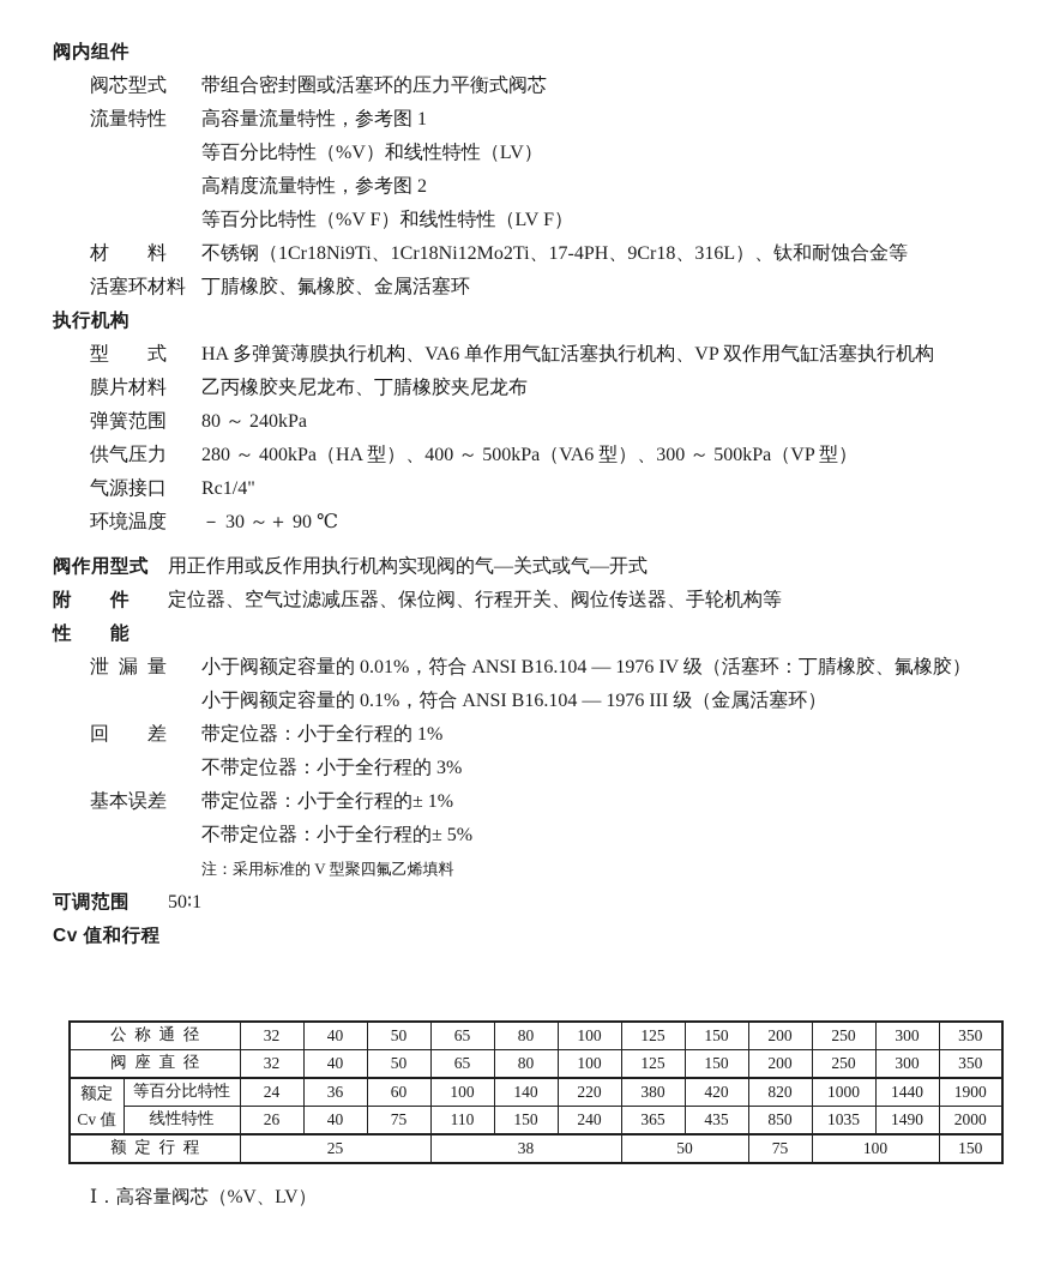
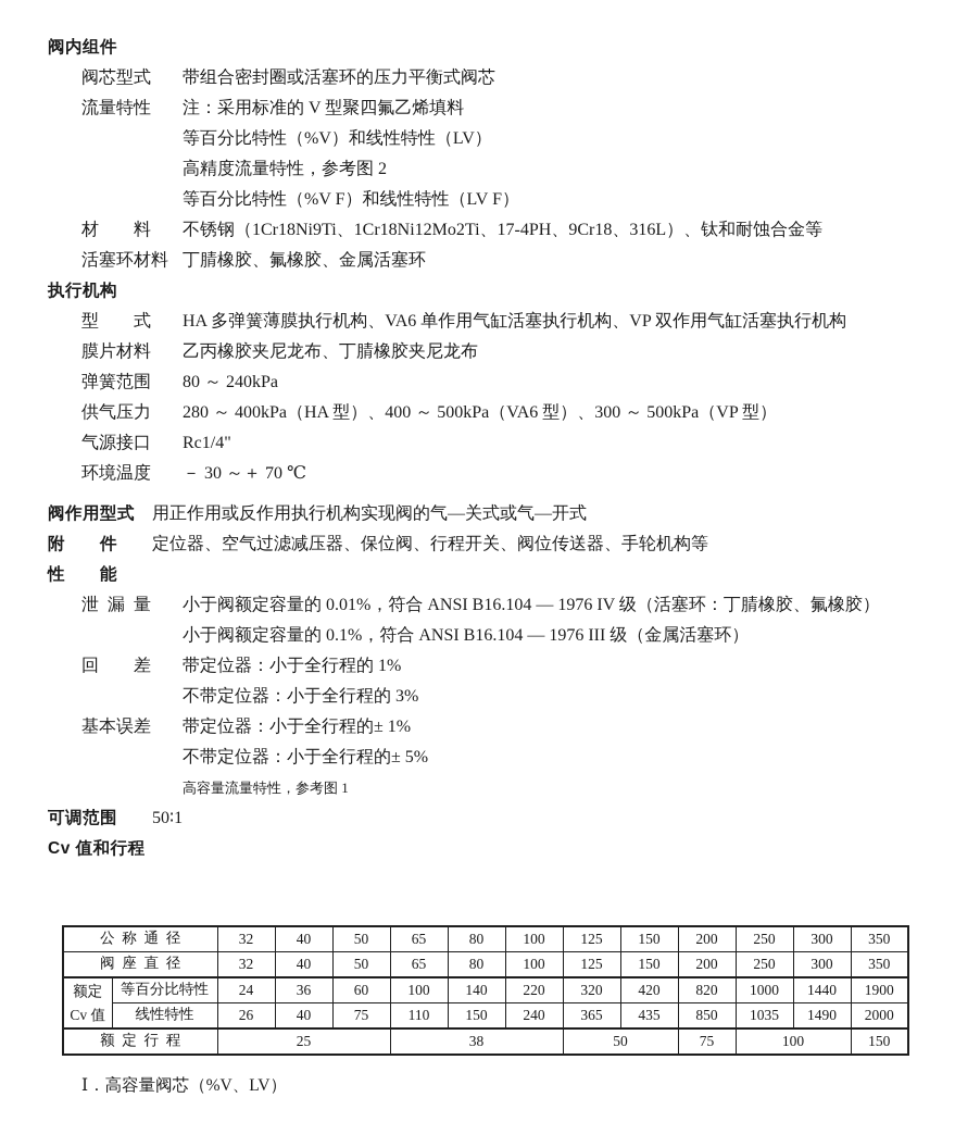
  阀内组件
  阀芯型式 带组合密封圈或活塞环的压力平衡式阀芯
- 流量特性 高容量流量特性，参考图 1
+ 流量特性 注：采用标准的 V 型聚四氟乙烯填料
  等百分比特性（%V）和线性特性（LV）
  高精度流量特性，参考图 2
  等百分比特性（%V F）和线性特性（LV F）
  材 料 不锈钢（1Cr18Ni9Ti、1Cr18Ni12Mo2Ti、17-4PH、9Cr18、316L）、钛和耐蚀合金等
  活塞环材料 丁腈橡胶、氟橡胶、金属活塞环
  执行机构
  型 式 HA 多弹簧薄膜执行机构、VA6 单作用气缸活塞执行机构、VP 双作用气缸活塞执行机构
  膜片材料 乙丙橡胶夹尼龙布、丁腈橡胶夹尼龙布
  弹簧范围 80 ～ 240kPa
  供气压力 280 ～ 400kPa（HA 型）、400 ～ 500kPa（VA6 型）、300 ～ 500kPa（VP 型）
  气源接口 Rc1/4"
- 环境温度 － 30 ～＋ 90 ℃
+ 环境温度 － 30 ～＋ 70 ℃
  阀作用型式 用正作用或反作用执行机构实现阀的气—关式或气—开式
  附 件 定位器、空气过滤减压器、保位阀、行程开关、阀位传送器、手轮机构等
  性 能
  泄 漏 量 小于阀额定容量的 0.01%，符合 ANSI B16.104 — 1976 IV 级（活塞环：丁腈橡胶、氟橡胶）
  小于阀额定容量的 0.1%，符合 ANSI B16.104 — 1976 III 级（金属活塞环）
  回 差 带定位器：小于全行程的 1%
  不带定位器：小于全行程的 3%
  基本误差 带定位器：小于全行程的± 1%
  不带定位器：小于全行程的± 5%
- 注：采用标准的 V 型聚四氟乙烯填料
+ 高容量流量特性，参考图 1
  可调范围 50∶1
  Cv 值和行程
  公 称 通 径	32	40	50	65	80	100	125	150	200	250	300	350
  阀 座 直 径	32	40	50	65	80	100	125	150	200	250	300	350
- 额定Cv 值	等百分比特性	24	36	60	100	140	220	380	420	820	1000	1440	1900
+ 额定Cv 值	等百分比特性	24	36	60	100	140	220	320	420	820	1000	1440	1900
  线性特性	26	40	75	110	150	240	365	435	850	1035	1490	2000
  额 定 行 程	25	38	50	75	100	150
  Ⅰ．高容量阀芯（%V、LV）
